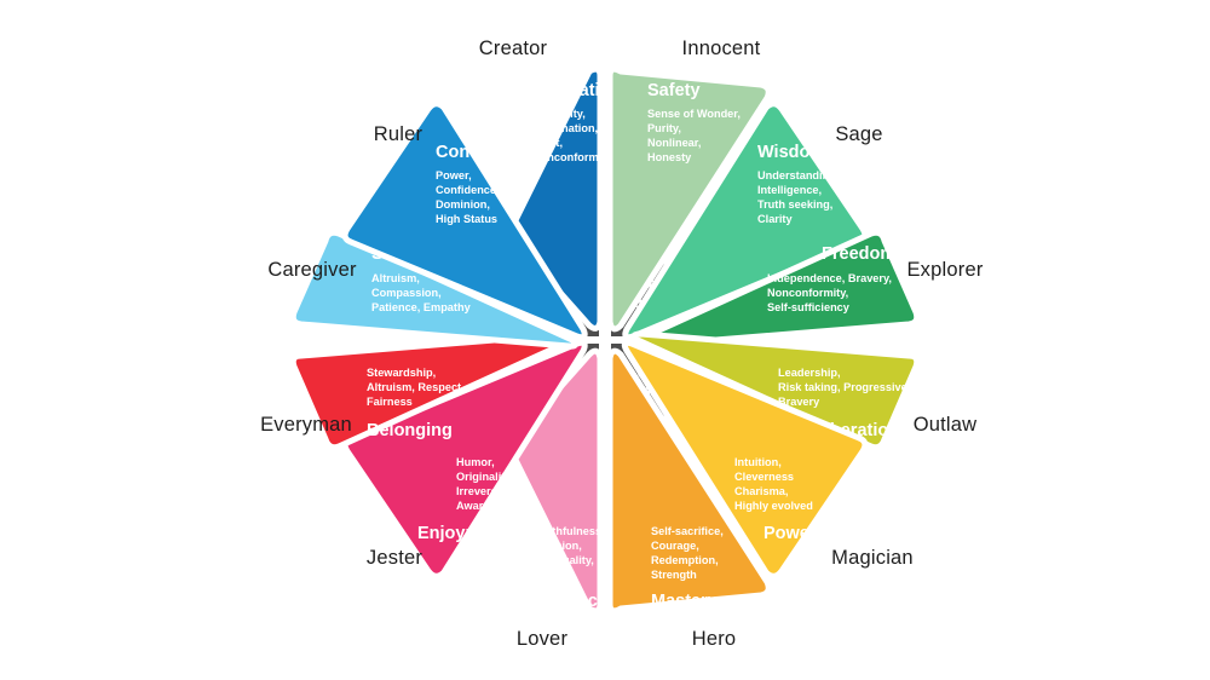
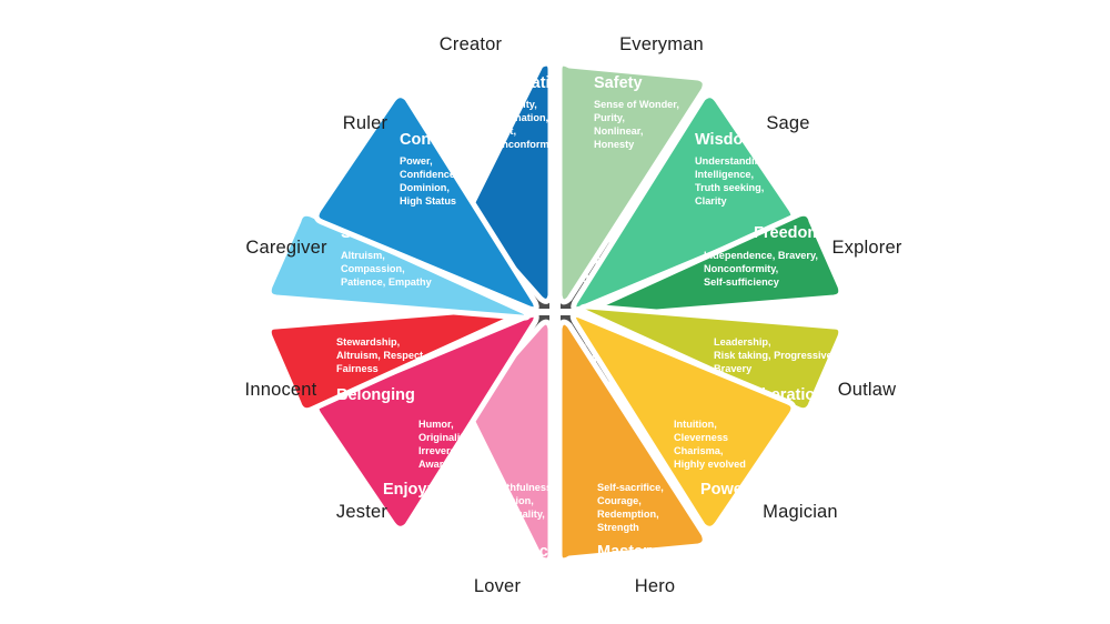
  Innovatio
  Creativity,
  Imagination,
  Trust,
  Nonconformit
  Safety
  Sense of Wonder,
  Purity,
  Nonlinear,
  Honesty
  Wisdom
  Understanding,
  Intelligence,
  Truth seeking,
  Clarity
  Freedom
  Independence, Bravery,
  Nonconformity,
  Self-sufficiency
  Leadership,
  Risk taking, Progressive,
  Bravery
  Power
  Intuition,
  Cleverness
  Charisma,
  Highly evolved
  Mastery
  Self-sacrifice,
  Courage,
  Redemption,
  Strength
  Intimacy
  Faithfulness,
  Passion,
  Sensuality,
  Vitality
  Enjoyment
  Humor,
  Originality,
  Irreverence,
  Awareness.
  Belonging
  Stewardship,
  Altruism, Respect,
  Fairness
  Altruism,
  Compassion,
  Patience, Empathy
  Control
  Power,
  Confidence,
  Dominion,
  High Status
  Creator
- Innocent
+ Everyman
  Sage
  Explorer
  Outlaw
  Magician
  Hero
  Lover
  Jester
- Everyman
+ Innocent
  Caregiver
  Ruler
